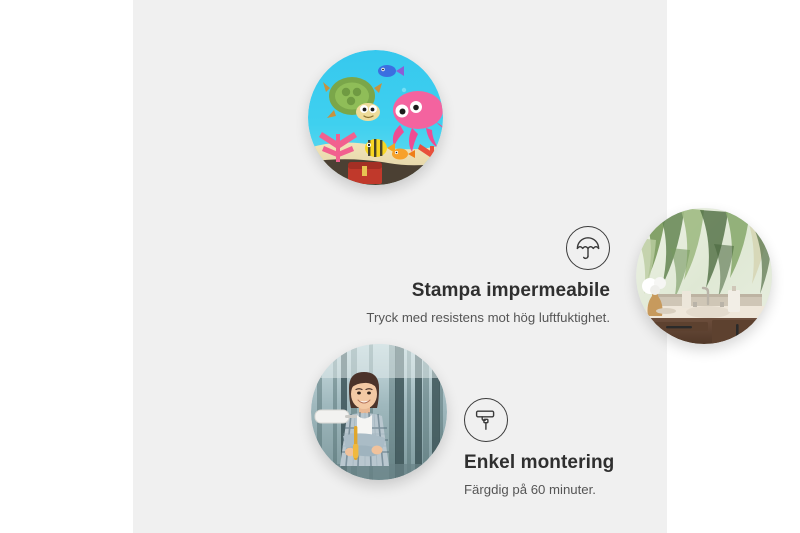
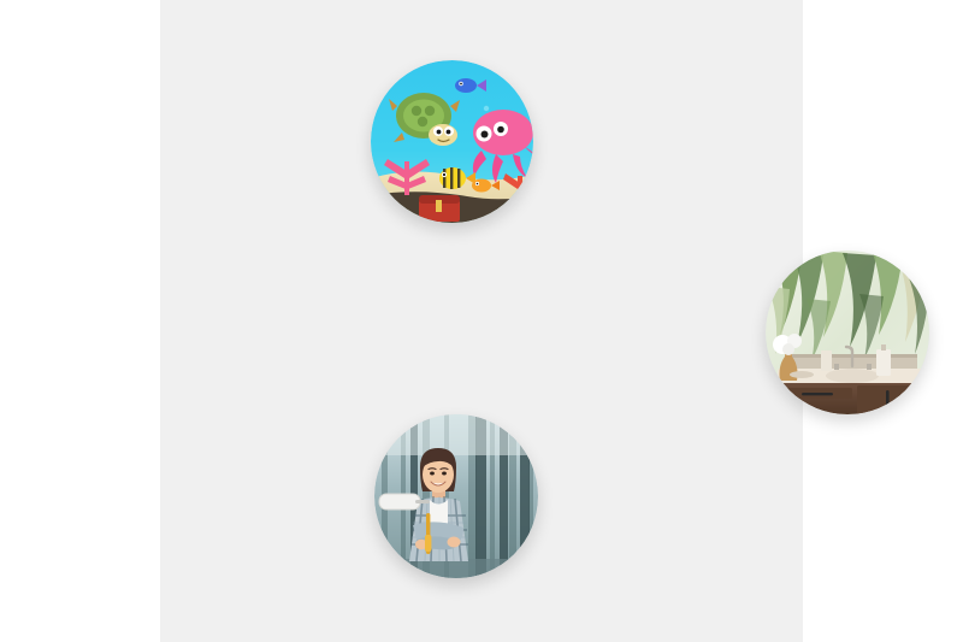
- Stampa impermeabile
- Tryck med resistens mot hög luftfuktighet.
- Enkel montering
- Färgdig på 60 minuter.
